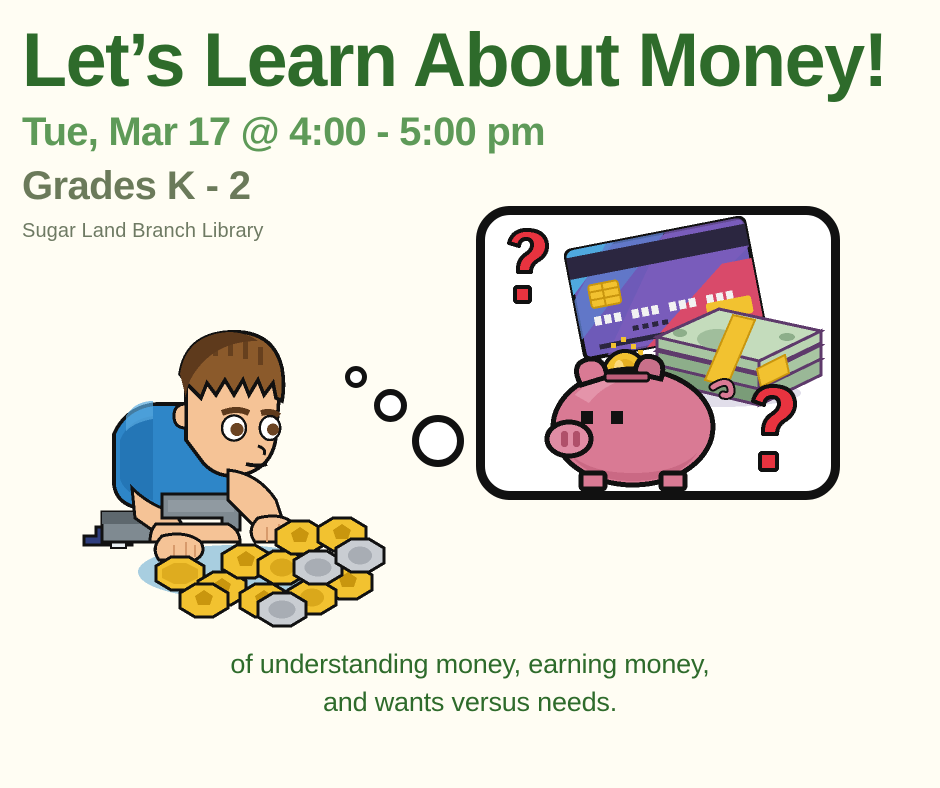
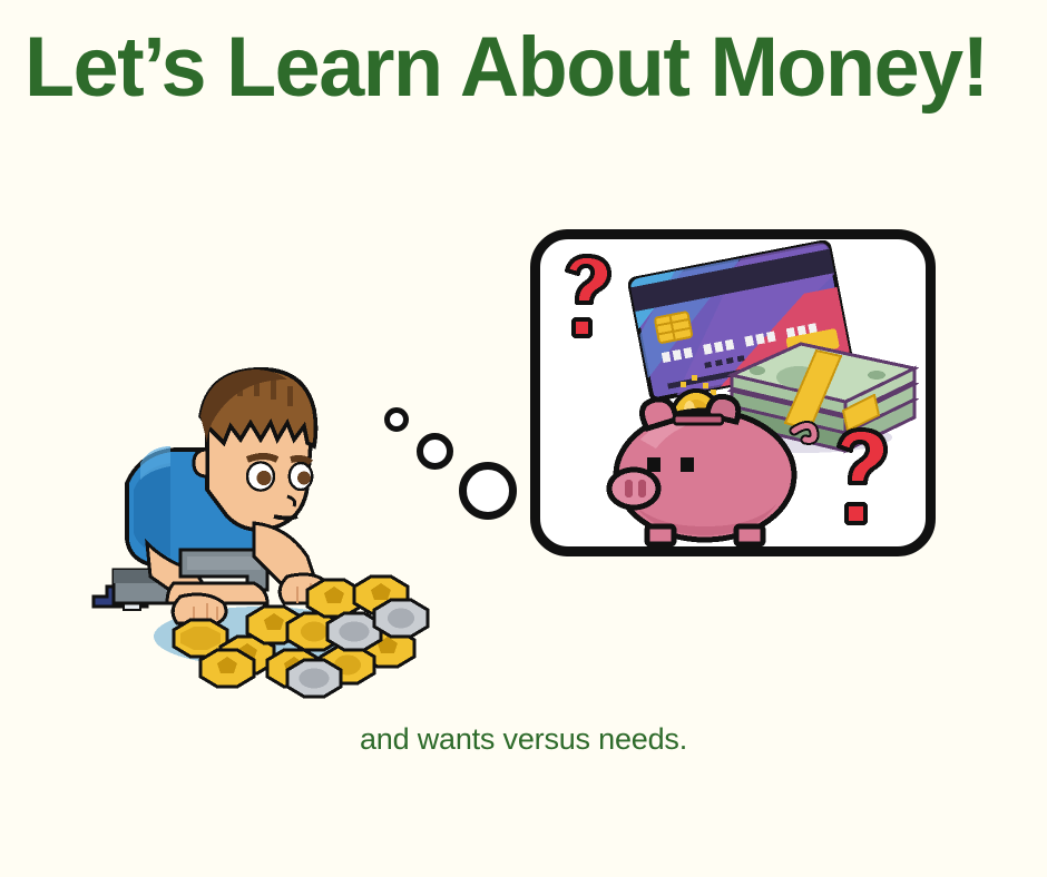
  Let’s Learn About Money!
- Tue, Mar 17 @ 4:00 - 5:00 pm
- Grades K - 2
- Sugar Land Branch Library
- of understanding money, earning money,
  and wants versus needs.
